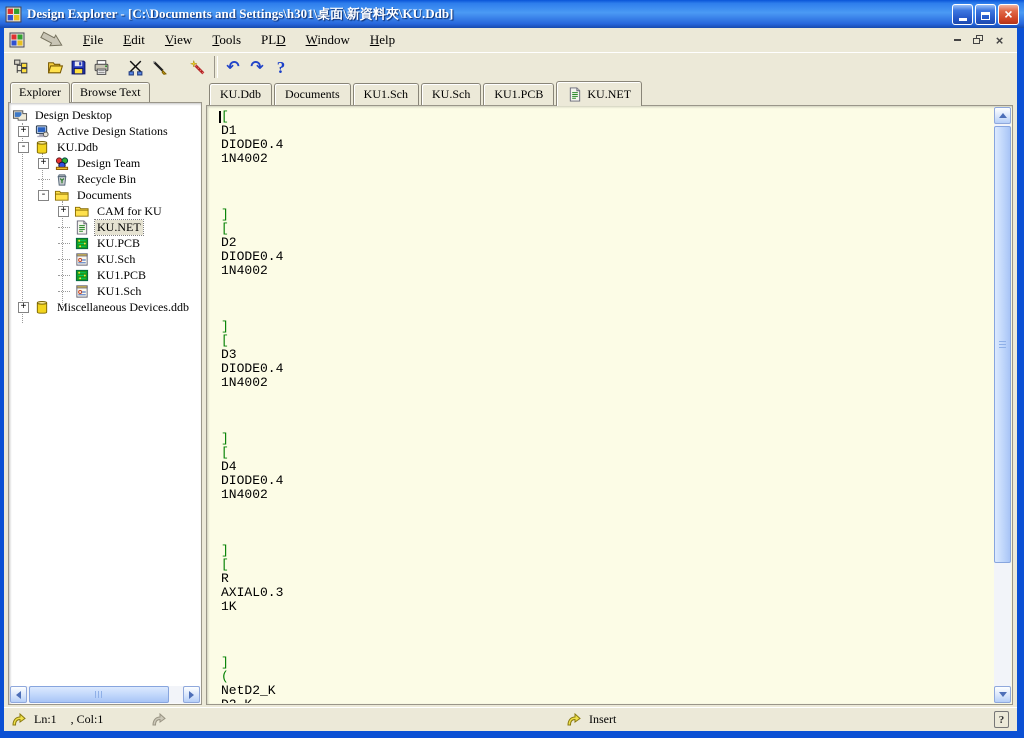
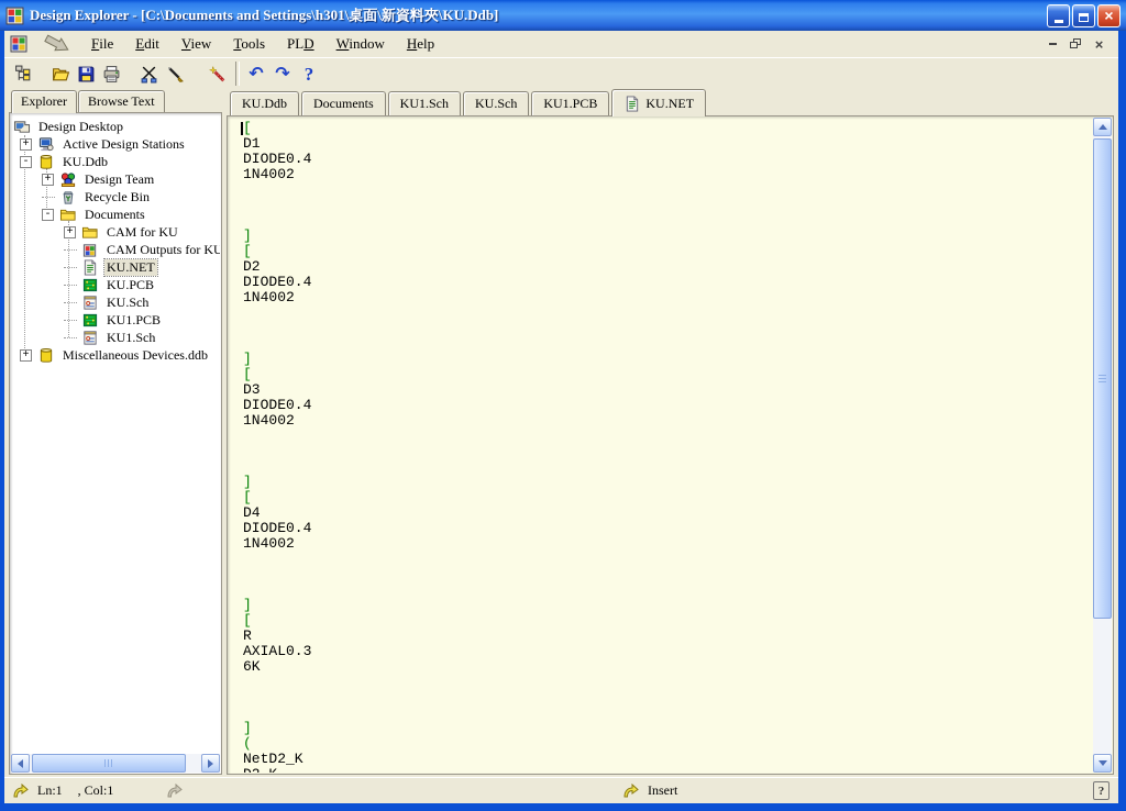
  Design Explorer - [C:\Documents and Settings\h301\桌面\新資料夾\KU.Ddb]
  ×
  File
  Edit
  View
  Tools
  PLD
  Window
  Help
  ×
  ↶
  ↷
  ?
  Explorer
  Browse Text
  Design Desktop
  +
  Active Design Stations
  -
  KU.Ddb
  +
  Design Team
  Recycle Bin
  -
  Documents
  +
  CAM for KU
+ CAM Outputs for KU
  KU.NET
  KU.PCB
  KU.Sch
  KU1.PCB
  KU1.Sch
  +
  Miscellaneous Devices.ddb
  KU.Ddb
  Documents
  KU1.Sch
  KU.Sch
  KU1.PCB
  KU.NET
  [
  D1
  DIODE0.4
  1N4002
  ]
  [
  D2
  DIODE0.4
  1N4002
  ]
  [
  D3
  DIODE0.4
  1N4002
  ]
  [
  D4
  DIODE0.4
  1N4002
  ]
  [
  R
  AXIAL0.3
- 1K
+ 6K
  ]
  (
  NetD2_K
  Ln:1
  , Col:1
  Insert
  ?
